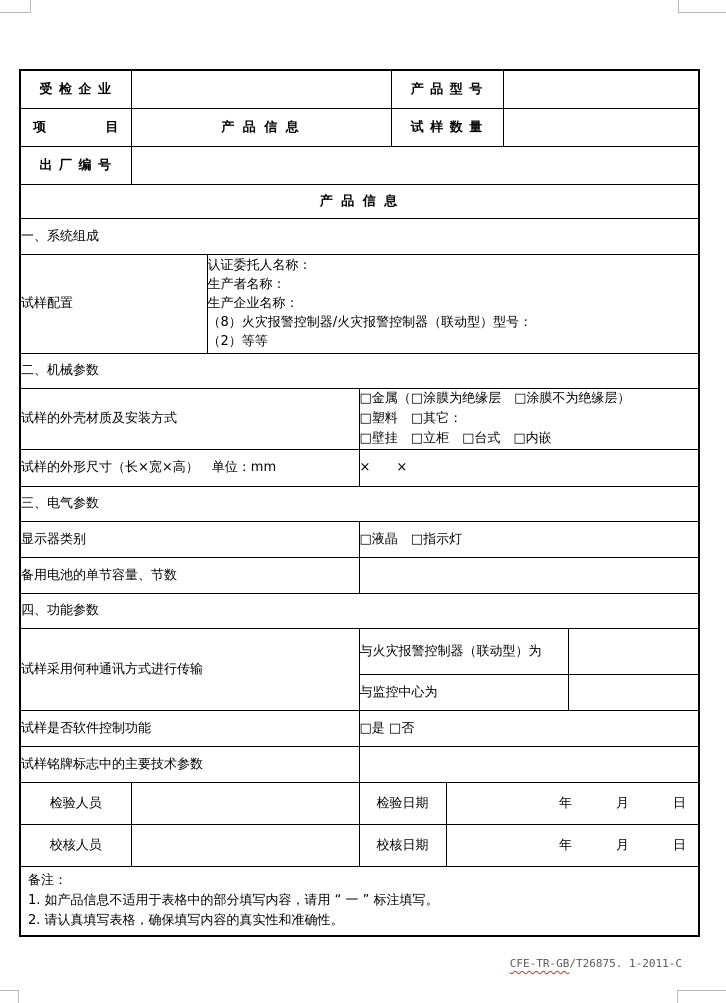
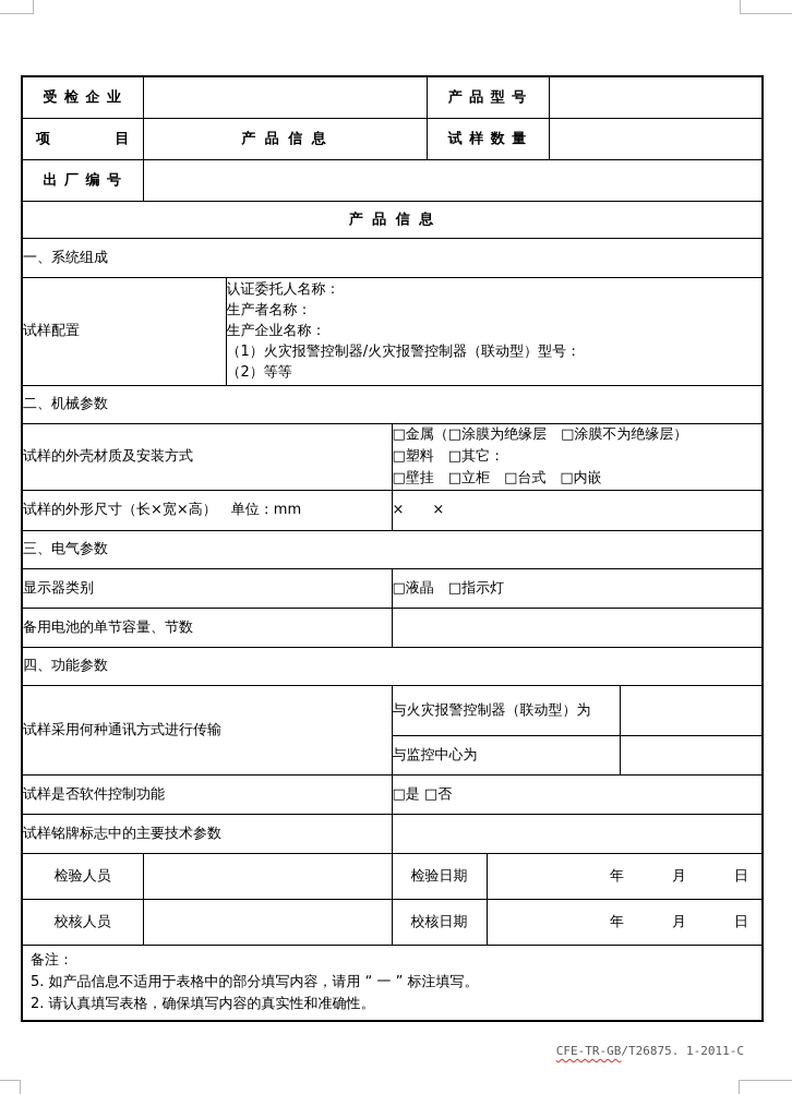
  受 检 企 业		产 品 型 号
  项 目	产 品 信 息	试 样 数 量
  出 厂 编 号
  产 品 信 息
  一、系统组成
- 试样配置	认证委托人名称： 生产者名称： 生产企业名称： （8）火灾报警控制器/火灾报警控制器（联动型）型号： （2）等等
+ 试样配置	认证委托人名称： 生产者名称： 生产企业名称： （1）火灾报警控制器/火灾报警控制器（联动型）型号： （2）等等
  二、机械参数
  试样的外壳材质及安装方式	□金属（□涂膜为绝缘层 □涂膜不为绝缘层） □塑料 □其它： □壁挂 □立柜 □台式 □内嵌
  试样的外形尺寸（长×宽×高） 单位：mm	× ×
  三、电气参数
  显示器类别	□液晶 □指示灯
  备用电池的单节容量、节数
  四、功能参数
  试样采用何种通讯方式进行传输	与火灾报警控制器（联动型）为
  与监控中心为
  试样是否软件控制功能	□是 □否
  试样铭牌标志中的主要技术参数
  检验人员		检验日期	年 月 日
  校核人员		校核日期	年 月 日
- 备注： 1. 如产品信息不适用于表格中的部分填写内容，请用 “ 一 ” 标注填写。 2. 请认真填写表格，确保填写内容的真实性和准确性。
+ 备注： 5. 如产品信息不适用于表格中的部分填写内容，请用 “ 一 ” 标注填写。 2. 请认真填写表格，确保填写内容的真实性和准确性。
  CFE-TR-GB/T26875. 1-2011-C
